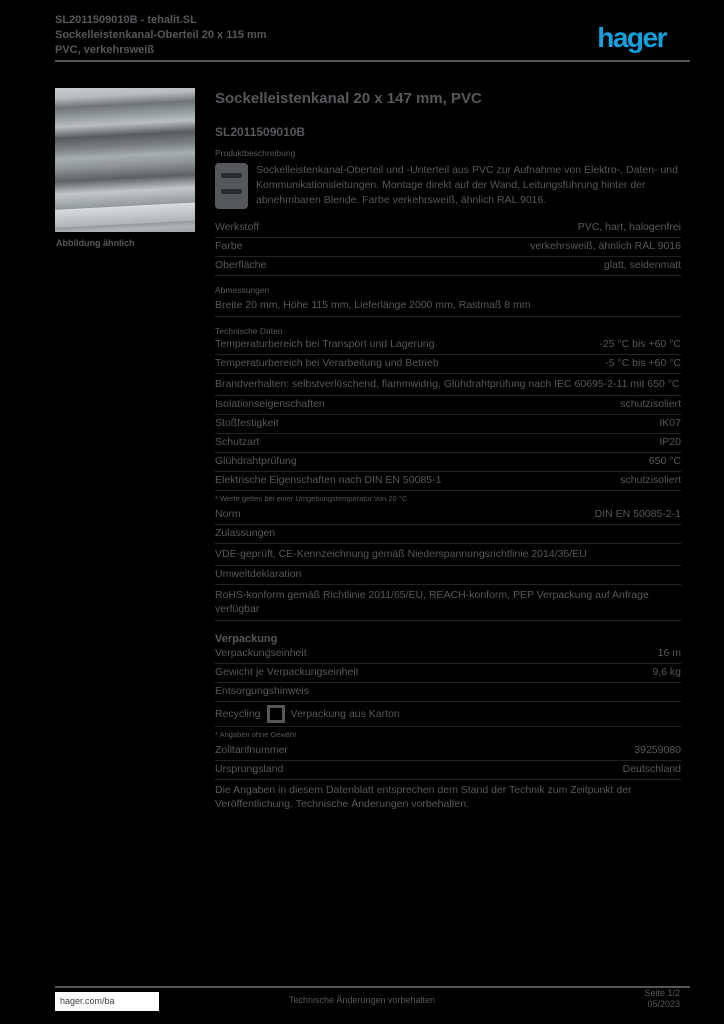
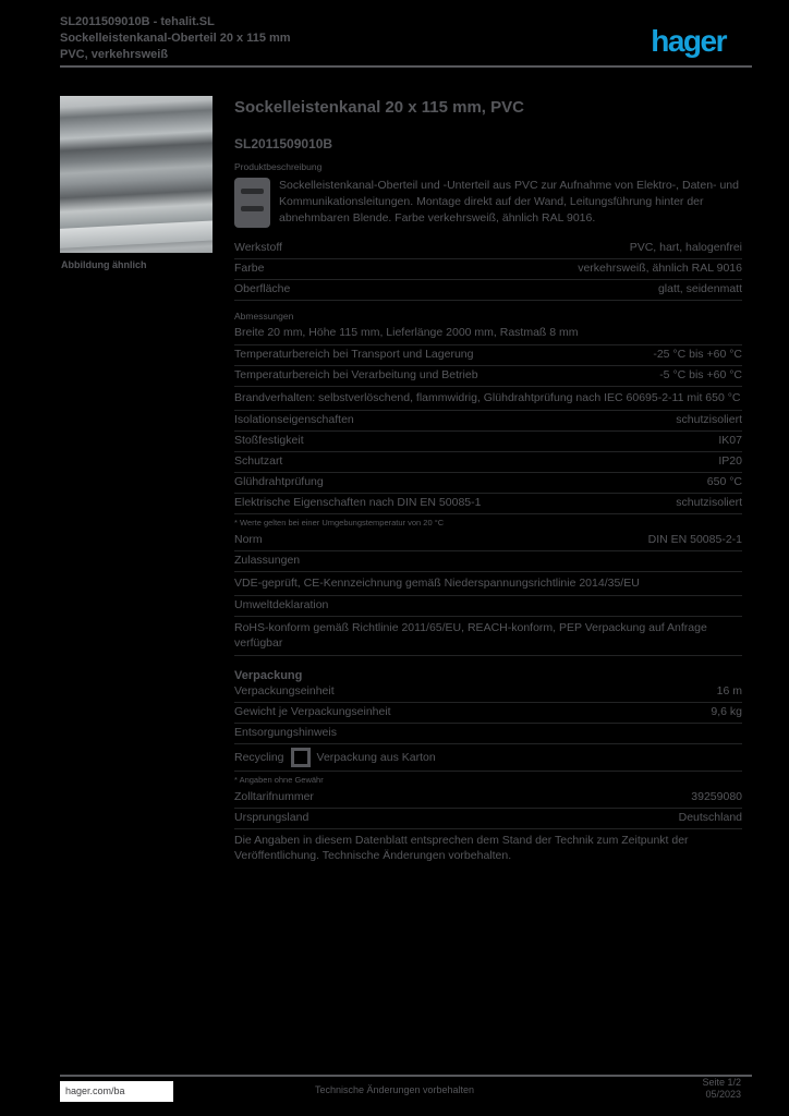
  SL2011509010B - tehalit.SL
  Sockelleistenkanal-Oberteil 20 x 115 mm
  PVC, verkehrsweiß
  hager
  Abbildung ähnlich
- Sockelleistenkanal 20 x 147 mm, PVC
+ Sockelleistenkanal 20 x 115 mm, PVC
  SL2011509010B
  Produktbeschreibung
  Sockelleistenkanal-Oberteil und -Unterteil aus PVC zur Aufnahme von Elektro-, Daten- und Kommunikationsleitungen. Montage direkt auf der Wand, Leitungsführung hinter der abnehmbaren Blende. Farbe verkehrsweiß, ähnlich RAL 9016.
  Werkstoff
  PVC, hart, halogenfrei
  Farbe
  verkehrsweiß, ähnlich RAL 9016
  Oberfläche
  glatt, seidenmatt
  Abmessungen
  Breite 20 mm, Höhe 115 mm, Lieferlänge 2000 mm, Rastmaß 8 mm
- Technische Daten
  Temperaturbereich bei Transport und Lagerung
  -25 °C bis +60 °C
  Temperaturbereich bei Verarbeitung und Betrieb
  -5 °C bis +60 °C
  Brandverhalten: selbstverlöschend, flammwidrig, Glühdrahtprüfung nach IEC 60695-2-11 mit 650 °C
  Isolationseigenschaften
  schutzisoliert
  Stoßfestigkeit
  IK07
  Schutzart
  IP20
  Glühdrahtprüfung
  650 °C
  Elektrische Eigenschaften nach DIN EN 50085-1
  schutzisoliert
  * Werte gelten bei einer Umgebungstemperatur von 20 °C
  Norm
  DIN EN 50085-2-1
  Zulassungen
  VDE-geprüft, CE-Kennzeichnung gemäß Niederspannungsrichtlinie 2014/35/EU
  Umweltdeklaration
  RoHS-konform gemäß Richtlinie 2011/65/EU, REACH-konform, PEP Verpackung auf Anfrage verfügbar
  Verpackung
  Verpackungseinheit
  16 m
  Gewicht je Verpackungseinheit
  9,6 kg
  Entsorgungshinweis
  Recycling
  Verpackung aus Karton
  * Angaben ohne Gewähr
  Zolltarifnummer
  39259080
  Ursprungsland
  Deutschland
  Die Angaben in diesem Datenblatt entsprechen dem Stand der Technik zum Zeitpunkt der Veröffentlichung. Technische Änderungen vorbehalten.
  hager.com/ba
  Technische Änderungen vorbehalten
  Seite 1/2
  05/2023
